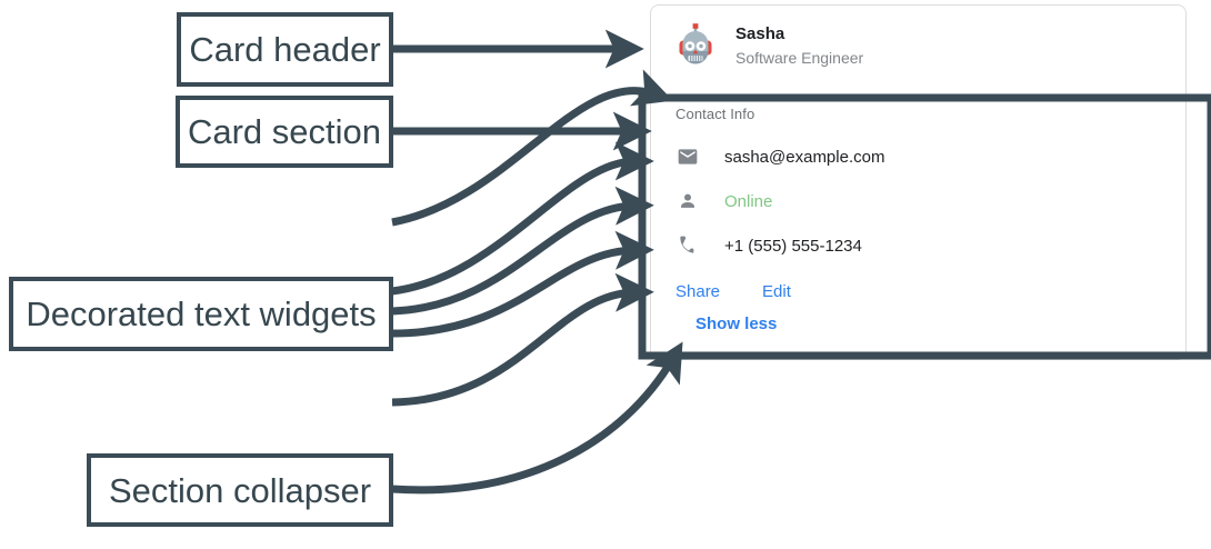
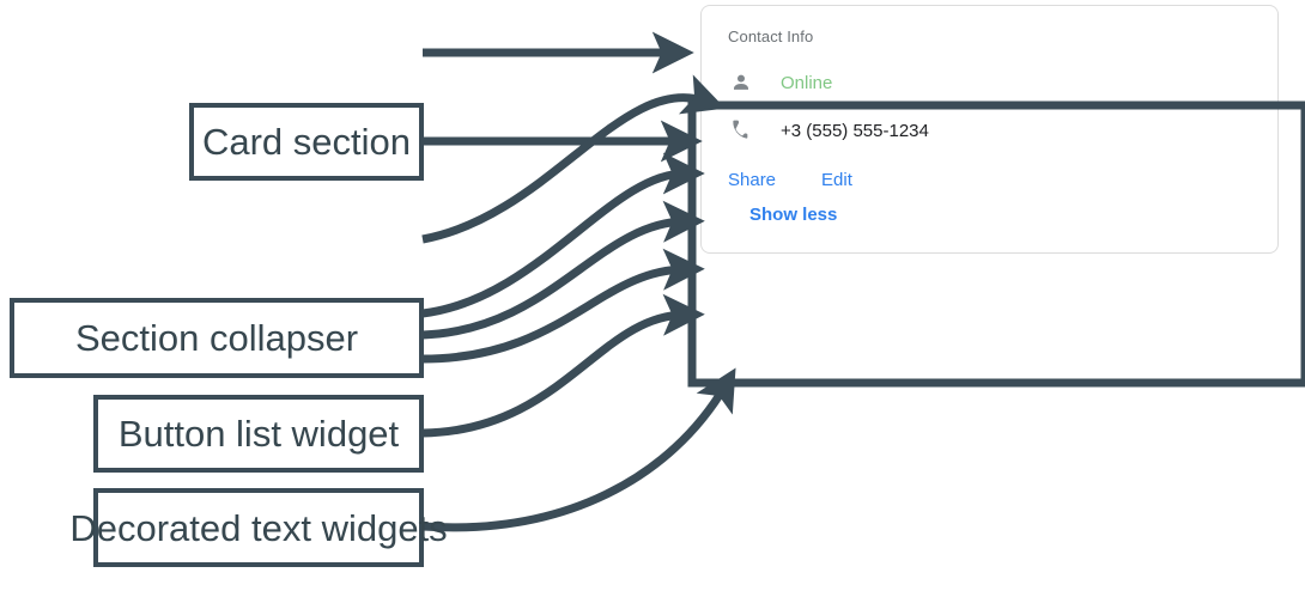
- Sasha
- Software Engineer
  Contact Info
- sasha@example.com
  Online
- +1 (555) 555-1234
+ +3 (555) 555-1234
  Share
  Edit
  Show less
- Card header
  Card section
- Decorated text widgets
+ Section collapser
+ Button list widget
- Section collapser
+ Decorated text widgets
